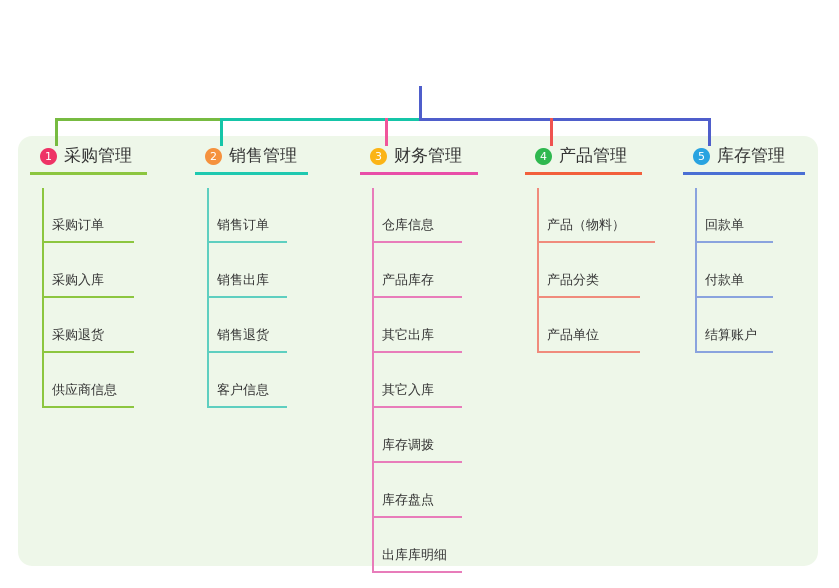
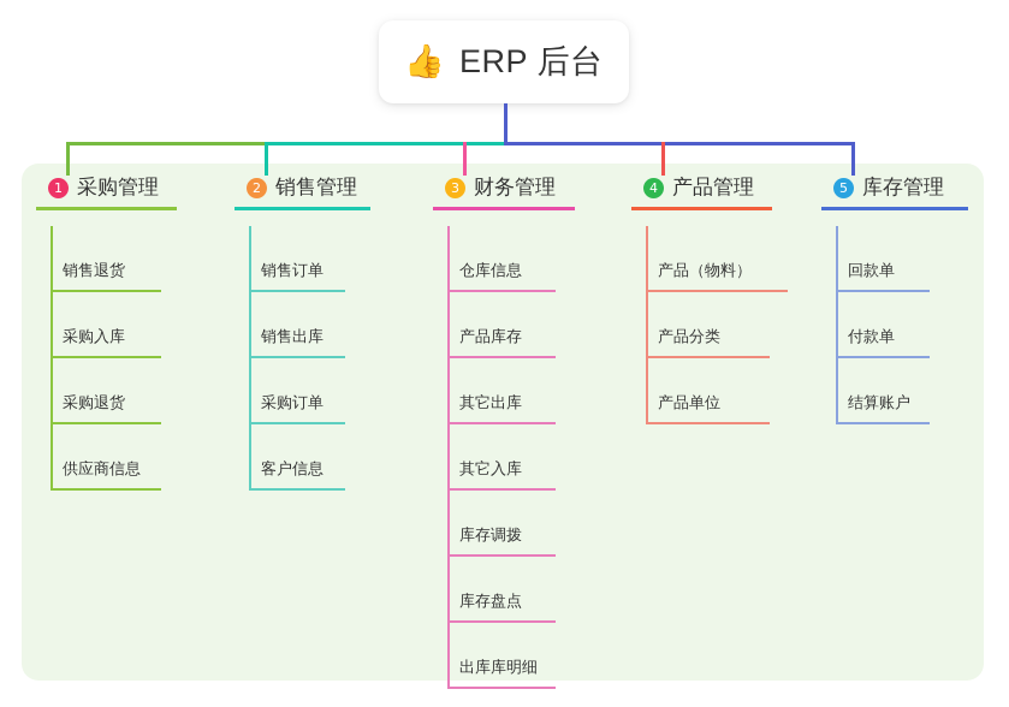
+ 👍
+ ERP 后台
  1
  采购管理
- 采购订单
+ 销售退货
  采购入库
  采购退货
  供应商信息
  2
  销售管理
  销售订单
  销售出库
- 销售退货
+ 采购订单
  客户信息
  3
  财务管理
  仓库信息
  产品库存
  其它出库
  其它入库
  库存调拨
  库存盘点
  出库库明细
  4
  产品管理
  产品（物料）
  产品分类
  产品单位
  5
  库存管理
  回款单
  付款单
  结算账户
